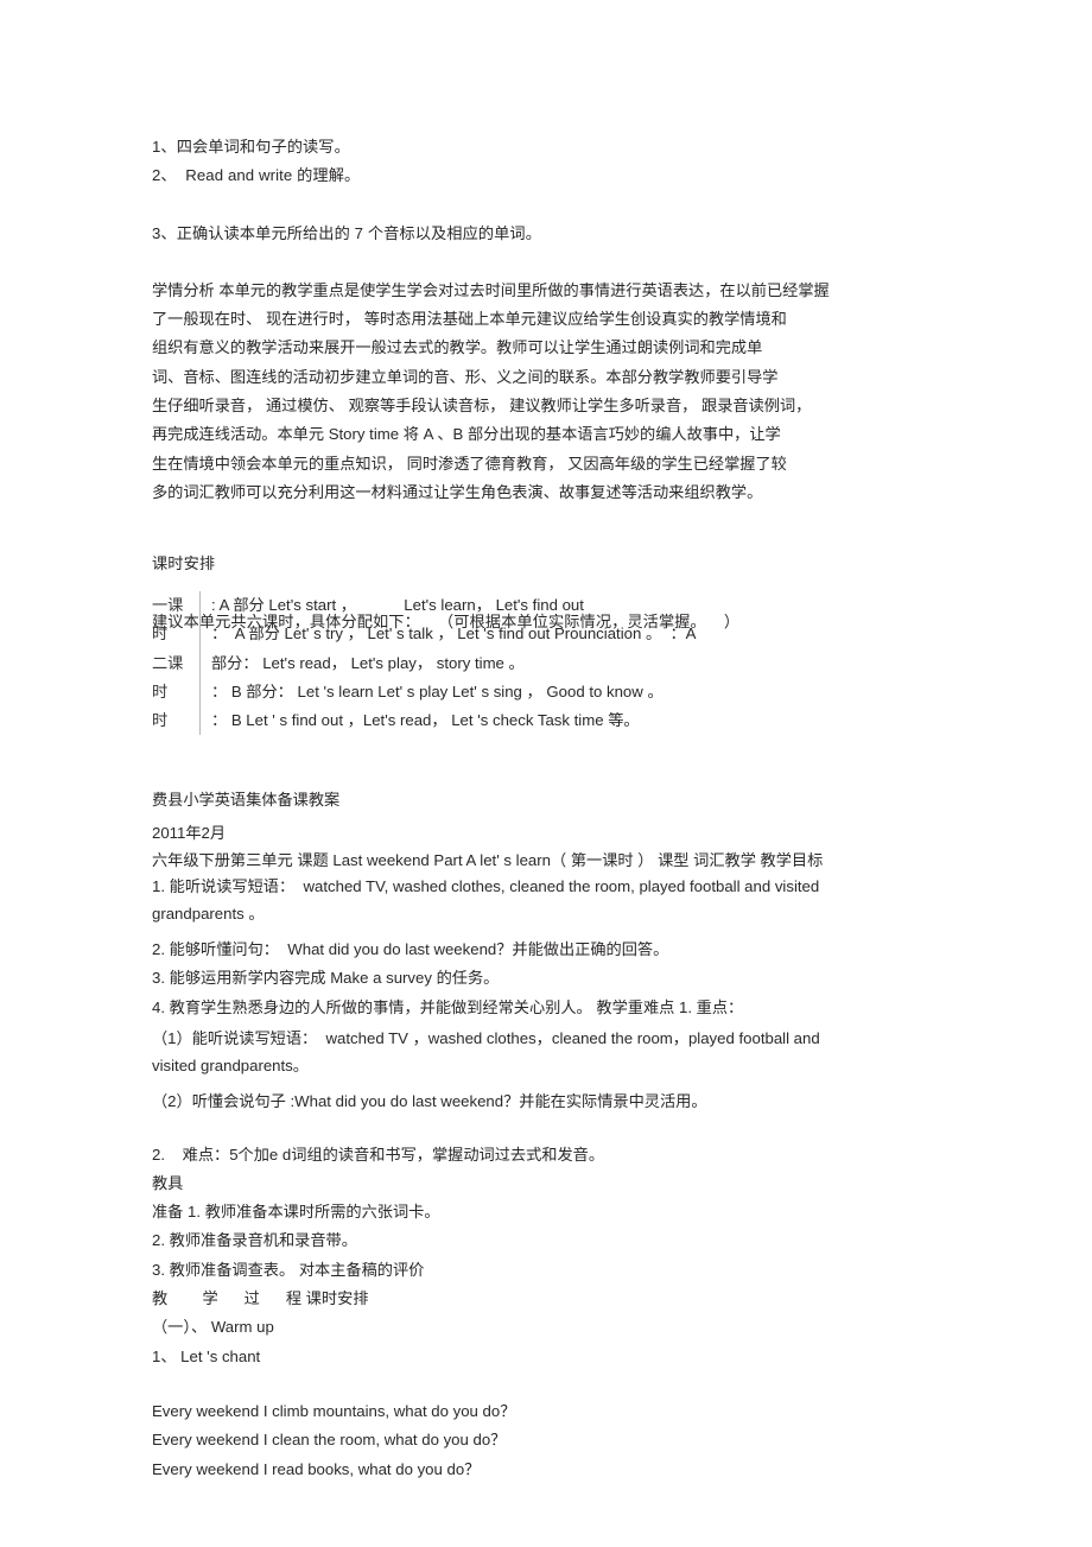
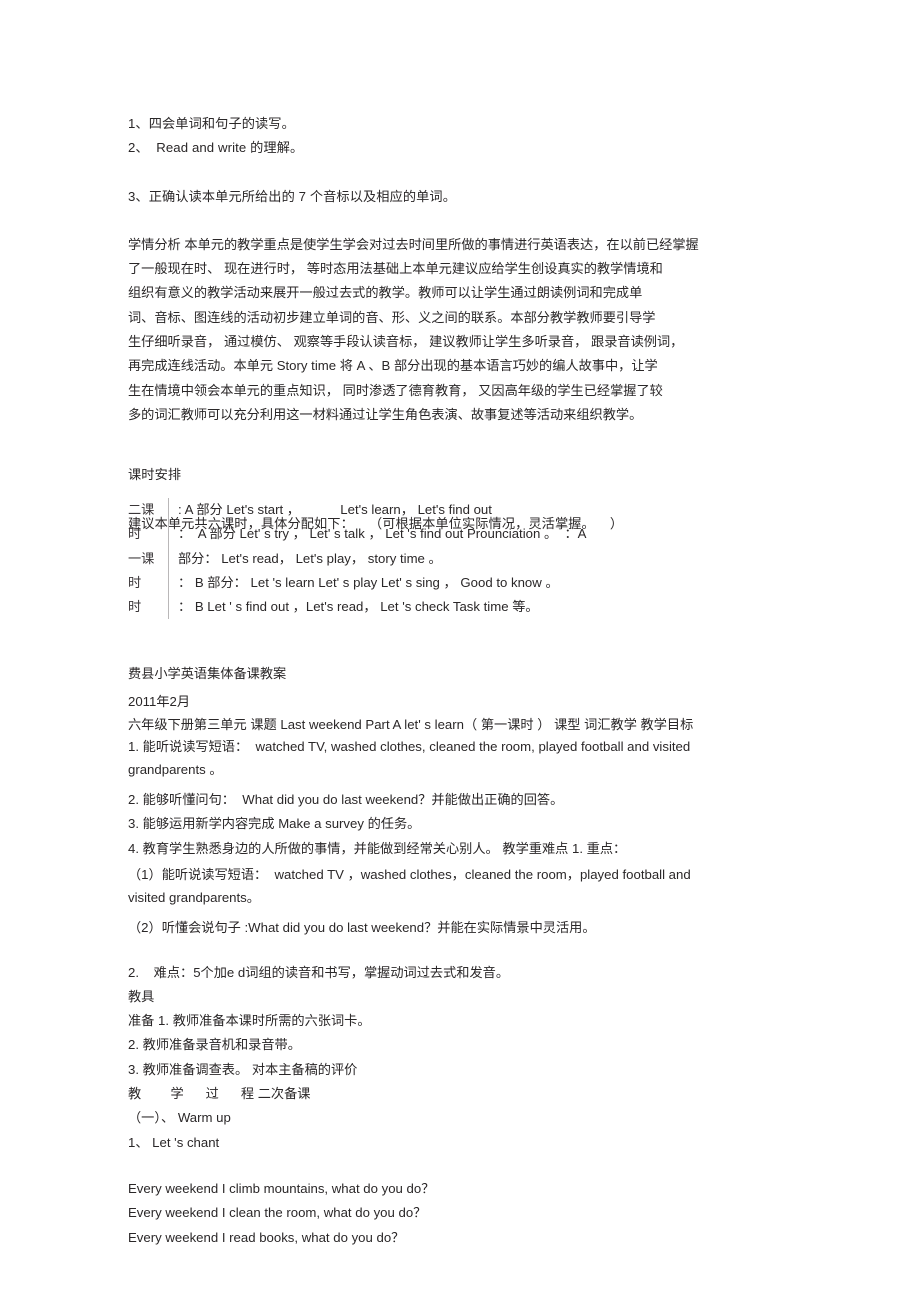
  1、四会单词和句子的读写。
  2、 Read and write 的理解。
  3、正确认读本单元所给出的 7 个音标以及相应的单词。
  学情分析 本单元的教学重点是使学生学会对过去时间里所做的事情进行英语表达，在以前已经掌握
  了一般现在时、 现在进行时， 等时态用法基础上本单元建议应给学生创设真实的教学情境和
  组织有意义的教学活动来展开一般过去式的教学。教师可以让学生通过朗读例词和完成单
  词、音标、图连线的活动初步建立单词的音、形、义之间的联系。本部分教学教师要引导学
  生仔细听录音， 通过模仿、 观察等手段认读音标， 建议教师让学生多听录音， 跟录音读例词，
  再完成连线活动。本单元 Story time 将 A 、B 部分出现的基本语言巧妙的编人故事中，让学
  生在情境中领会本单元的重点知识， 同时渗透了德育教育， 又因高年级的学生已经掌握了较
  多的词汇教师可以充分利用这一材料通过让学生角色表演、故事复述等活动来组织教学。
  课时安排
  建议本单元共六课时，具体分配如下： （可根据本单位实际情况，灵活掌握。 ）
- 一课
+ 二课
  : A 部分 Let's start ， Let's learn， Let's find out
  时
  ： A 部分 Let' s try ， Let' s talk ， Let 's find out Prounciation 。 ：A
- 二课
+ 一课
  部分： Let's read， Let's play， story time 。
  时
  ： B 部分： Let 's learn Let' s play Let' s sing ， Good to know 。
  时
  ： B Let ' s find out ，Let's read， Let 's check Task time 等。
  费县小学英语集体备课教案
  2011年2月
  六年级下册第三单元 课题 Last weekend Part A let' s learn（ 第一课时 ） 课型 词汇教学 教学目标
  1. 能听说读写短语： watched TV, washed clothes, cleaned the room, played football and visited
  grandparents 。
  2. 能够听懂问句： What did you do last weekend？并能做出正确的回答。
  3. 能够运用新学内容完成 Make a survey 的任务。
  4. 教育学生熟悉身边的人所做的事情，并能做到经常关心别人。 教学重难点 1. 重点：
  （1）能听说读写短语： watched TV ，washed clothes，cleaned the room，played football and
  visited grandparents。
  （2）听懂会说句子 :What did you do last weekend？并能在实际情景中灵活用。
  2. 难点：5个加e d词组的读音和书写，掌握动词过去式和发音。
  教具
  准备 1. 教师准备本课时所需的六张词卡。
  2. 教师准备录音机和录音带。
  3. 教师准备调查表。 对本主备稿的评价
- 教 学 过 程 课时安排
+ 教 学 过 程 二次备课
  （一）、 Warm up
  1、 Let 's chant
  Every weekend I climb mountains, what do you do？
  Every weekend I clean the room, what do you do？
  Every weekend I read books, what do you do？
